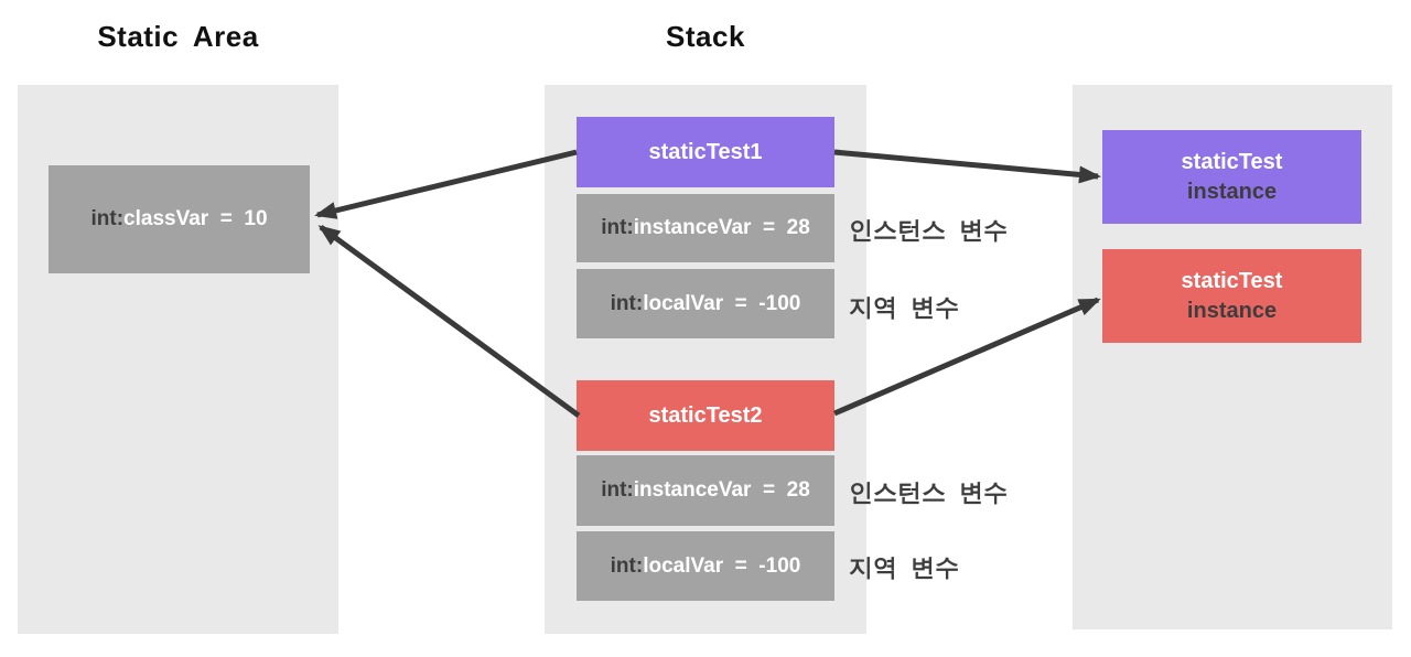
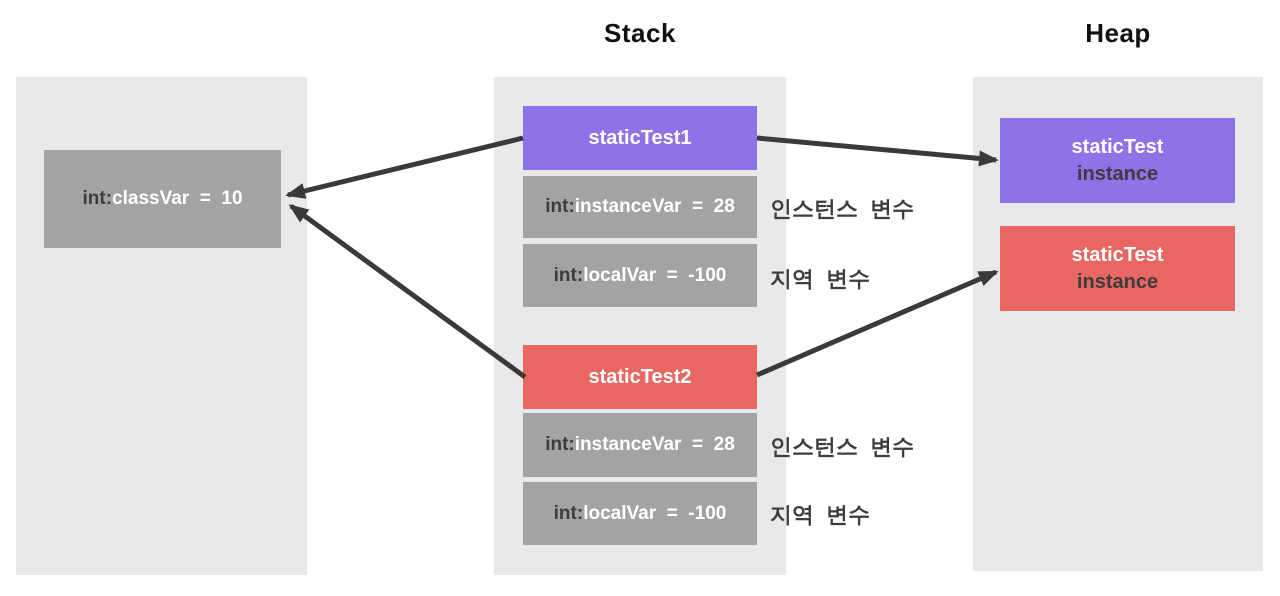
- Static Area
  Stack
+ Heap
  int:
  classVar = 10
  staticTest1
  int:
  instanceVar = 28
  int:
  localVar = -100
  인스턴스 변수
  지역 변수
  staticTest2
  int:
  instanceVar = 28
  int:
  localVar = -100
  인스턴스 변수
  지역 변수
  staticTest
  instance
  staticTest
  instance
